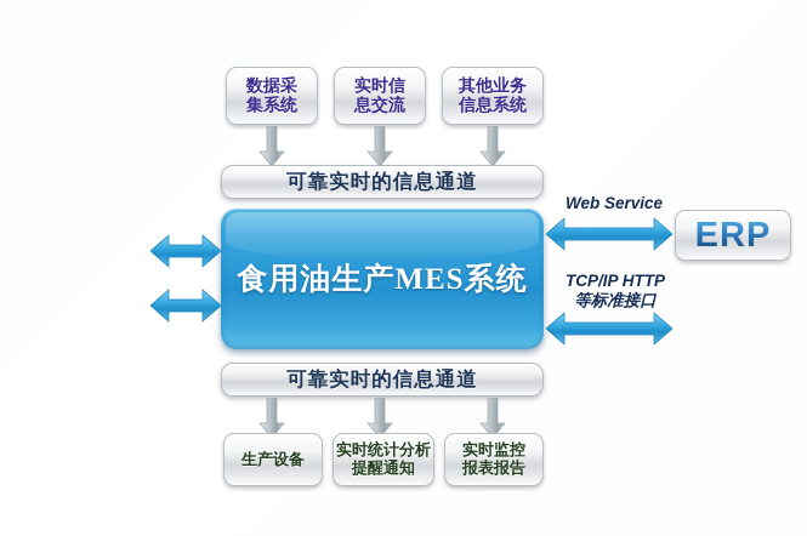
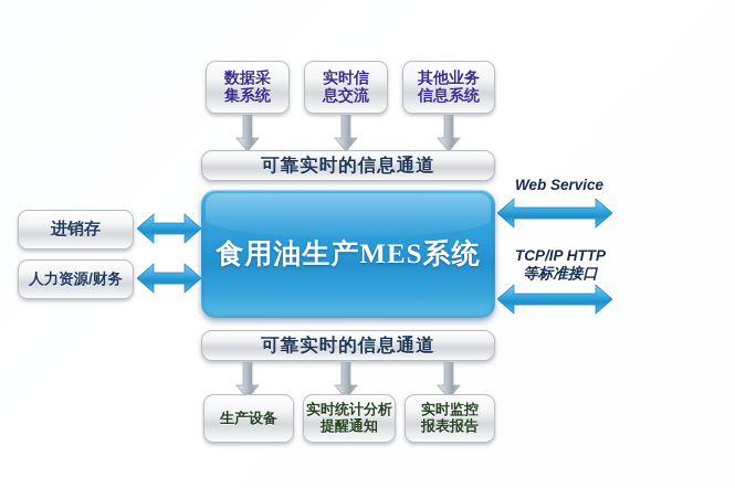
  数据采
  集系统
  实时信
  息交流
  其他业务
  信息系统
  可靠实时的信息通道
  食用油生产MES系统
+ 进销存
+ 人力资源/财务
  Web Service
- ERP
  TCP/IP HTTP
  等标准接口
  可靠实时的信息通道
  生产设备
  实时统计分析
  提醒通知
  实时监控
  报表报告
